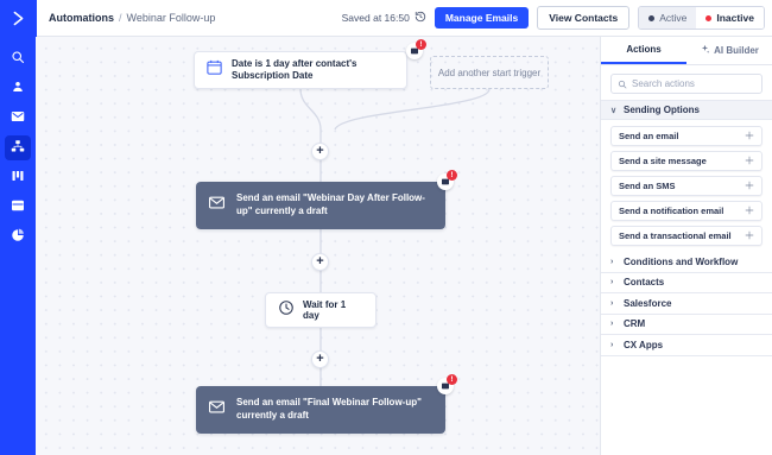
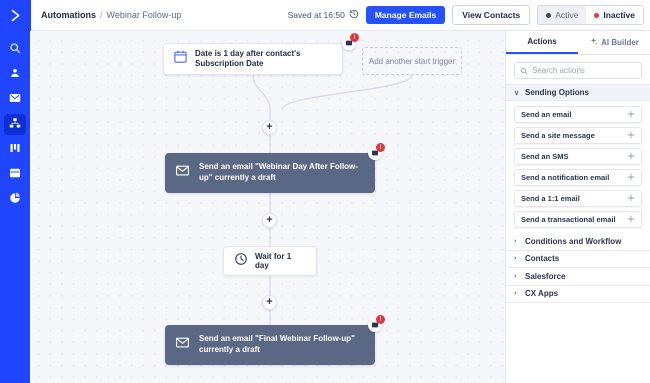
  Automations
  /
  Webinar Follow-up
  Saved at 16:50
  Manage Emails
  View Contacts
  Active
  Inactive
  Date is 1 day after contact's Subscription Date
  Add another start trigger
  +
  +
  +
  Send an email "Webinar Day After Follow-up" currently a draft
  Wait for 1 day
  Send an email "Final Webinar Follow-up" currently a draft
  Actions
  AI Builder
  Search actions
  Sending Options
  Send an email
  Send a site message
  Send an SMS
  Send a notification email
+ Send a 1:1 email
  Send a transactional email
  Conditions and Workflow
  Contacts
  Salesforce
- CRM
  CX Apps
